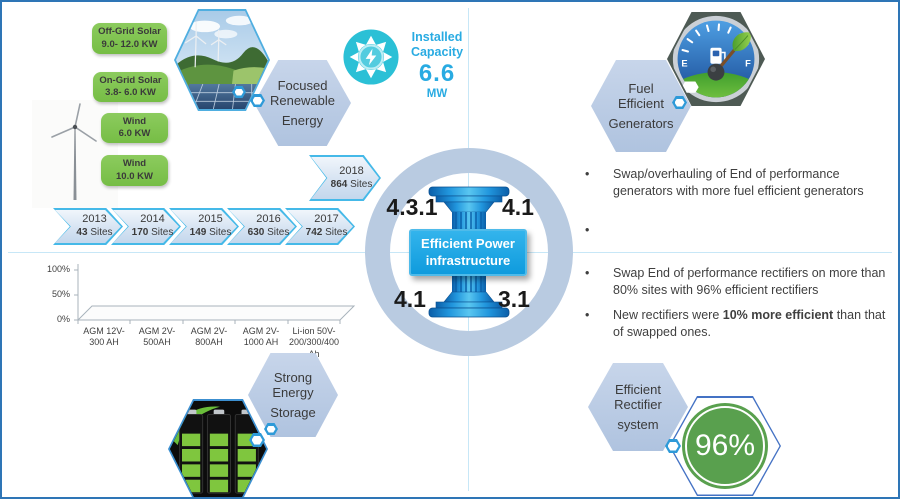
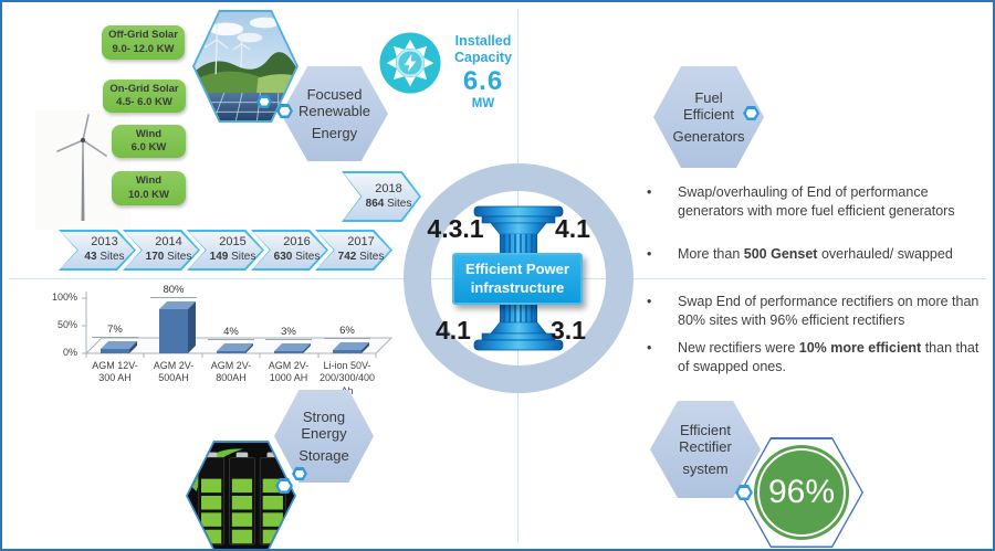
  Off-Grid Solar
  9.0- 12.0 KW
  On-Grid Solar
- 3.8- 6.0 KW
+ 4.5- 6.0 KW
  Wind
  6.0 KW
  Wind
  10.0 KW
  Focused
  Renewable
  Energy
  Installed
  Capacity
  6.6
  MW
  2018
  864 Sites
  2013
  43 Sites
  2014
  170 Sites
  2015
  149 Sites
  2016
  630 Sites
  2017
  742 Sites
  100%
  50%
  0%
+ 7%
+ 80%
+ 4%
+ 3%
+ 6%
  AGM 12V-
  300 AH
  AGM 2V-
  500AH
  AGM 2V-
  800AH
  AGM 2V-
  1000 AH
  Li-ion 50V-
  200/300/400
  4.3.1
  4.1
  4.1
  3.1
  Efficient Power
  infrastructure
  Fuel
  Efficient
  Generators
- E
- F
  •
  Swap/overhauling of End of performance generators with more fuel efficient generators
  •
+ More than 500 Genset overhauled/ swapped
  •
  Swap End of performance rectifiers on more than 80% sites with 96% efficient rectifiers
  •
  New rectifiers were 10% more efficient than that of swapped ones.
  Efficient
  Rectifier
  system
  96%
  Strong
  Energy
  Storage
